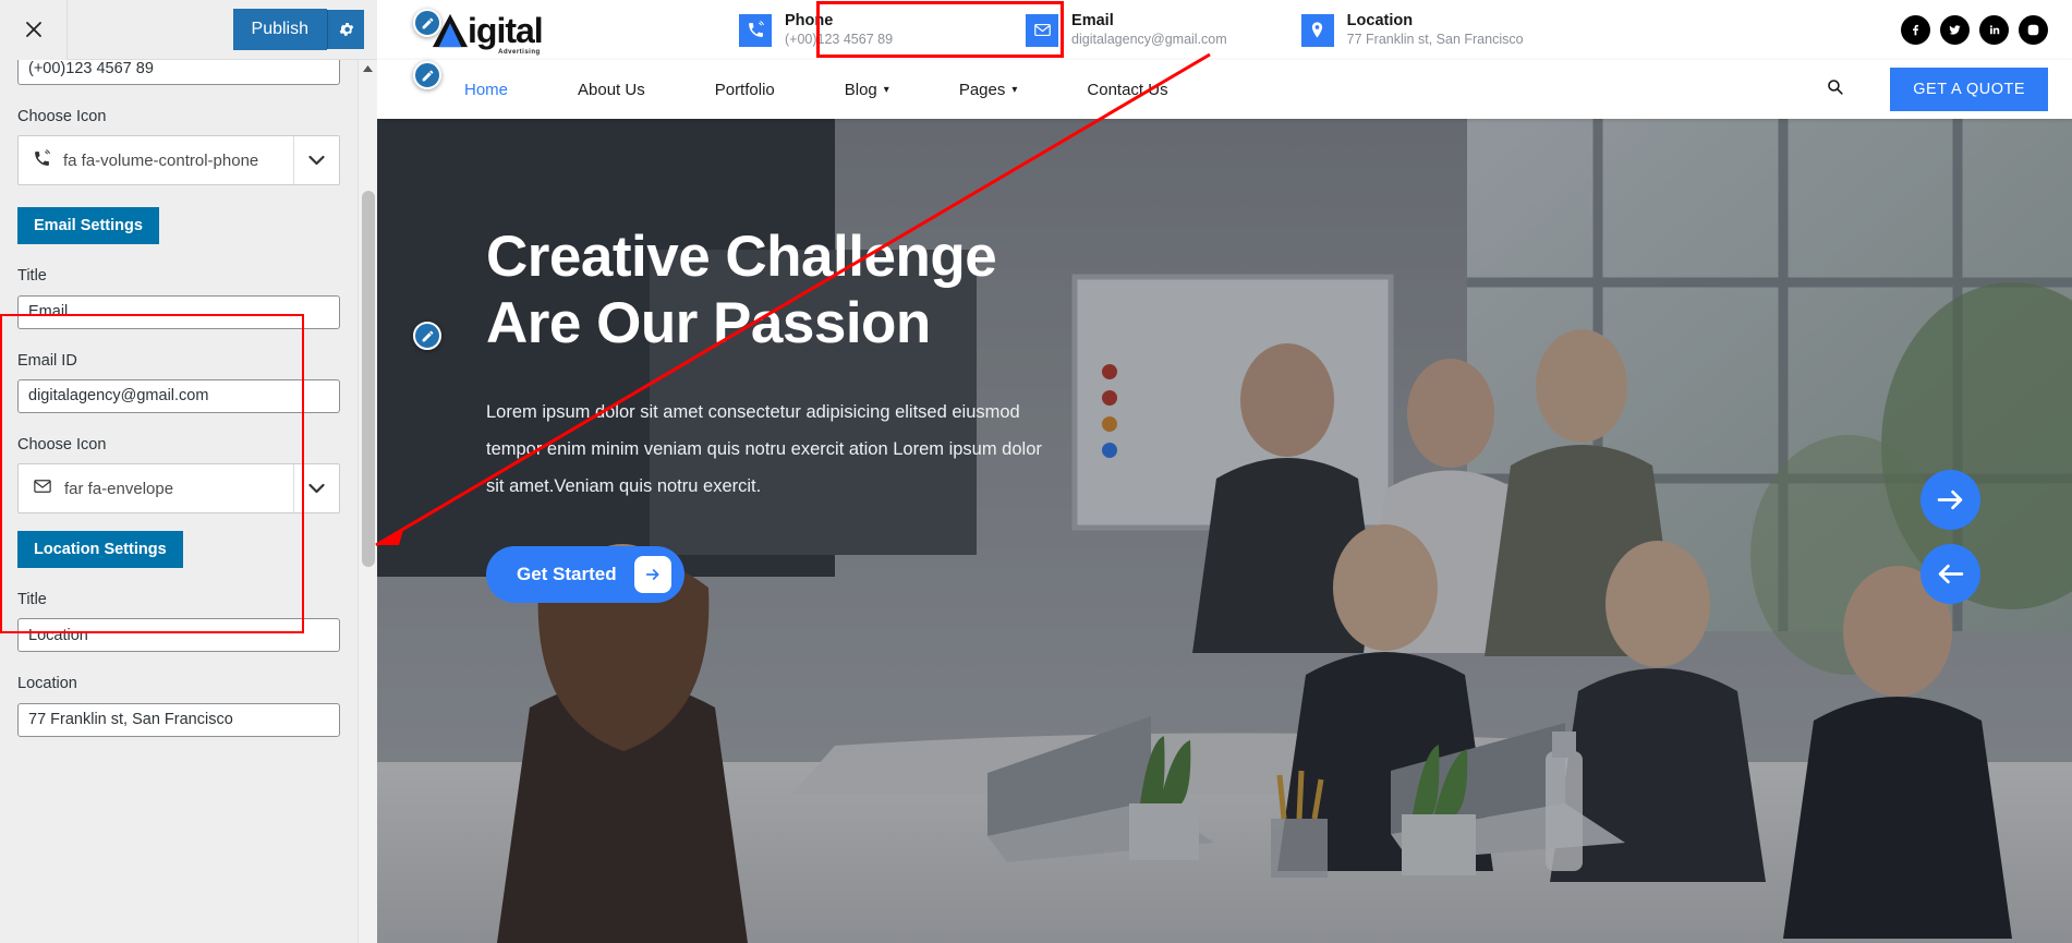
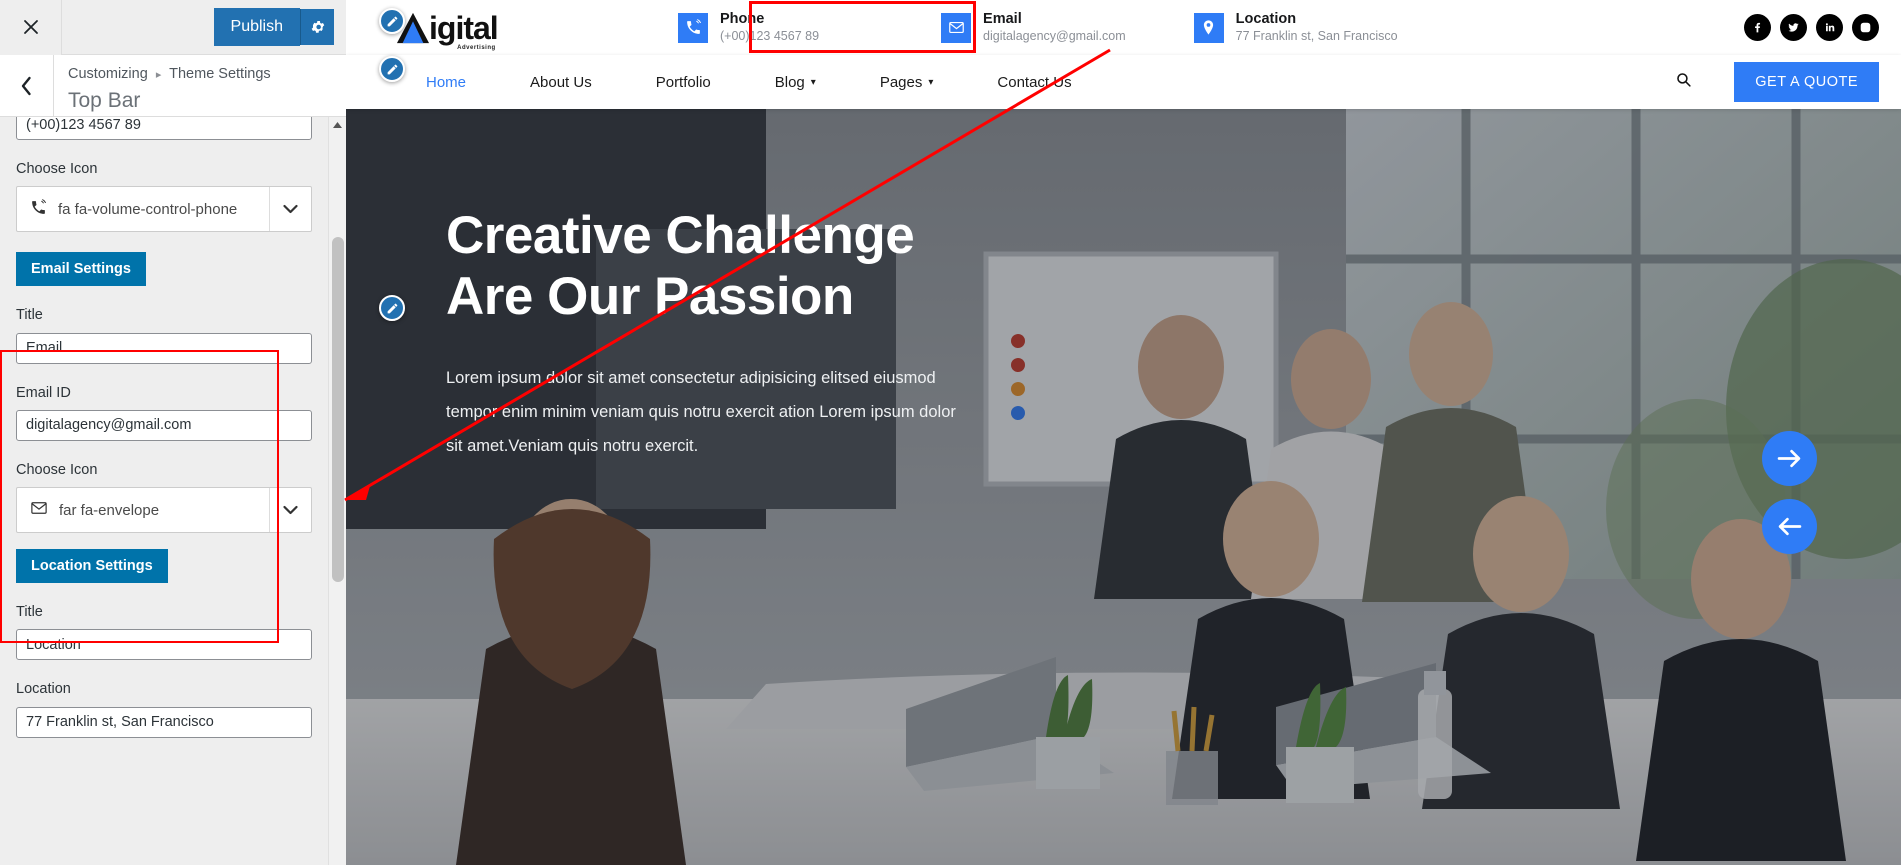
  igital
  Phone
  (+00)123 4567 89
  Email
  digitalagency@gmail.com
  Location
  77 Franklin st, San Francisco
  Home
  About Us
  Portfolio
  Blog
  ▾
  Pages
  ▾
  Contact Us
  GET A QUOTE
  Creative Challenge
  Are Our Passion
  Lorem ipsumolor sit amet consectetur adipisicing elitsed eiusmod tempo enim minim veniam quis notru exercit ation Lorem ipsum dolor sit amet.Veniam quis notru exercit.
- Get Started
  Publish
+ Customizing ▸ Theme Settings
+ Top Bar
  (+00)123 4567 89
  Choose Icon
  fa fa-volume-control-phone
  Email Settings
  Title
  Email
  Email ID
  digitalagency@gmail.com
  Choose Icon
  far fa-envelope
  Location Settings
  Title
  Location
  Location
  77 Franklin st, San Francisco
